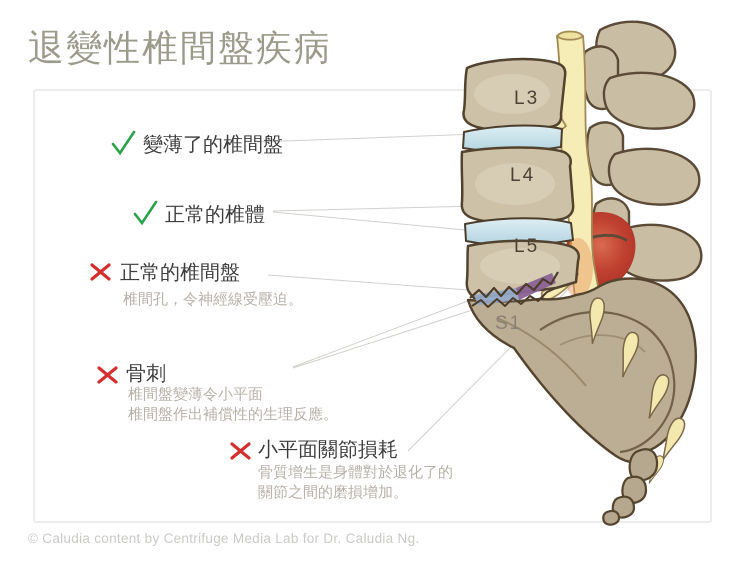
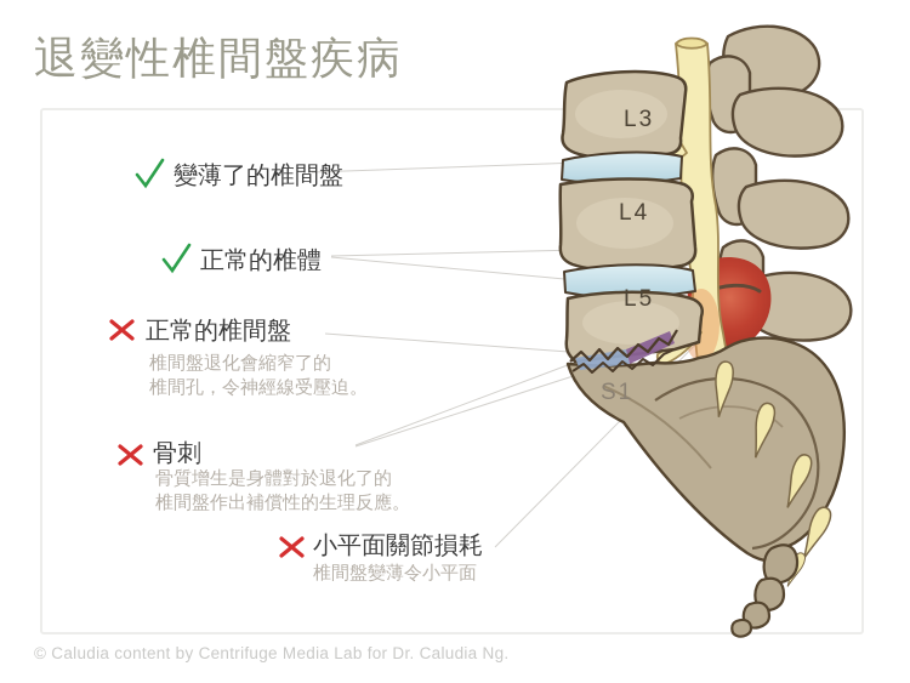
  退變性椎間盤疾病
  L3
  L4
  L5
  S1
  變薄了的椎間盤
  正常的椎體
  正常的椎間盤
+ 椎間盤退化會縮窄了的
  椎間孔，令神經線受壓迫。
  骨刺
- 椎間盤變薄令小平面
+ 骨質增生是身體對於退化了的
  椎間盤作出補償性的生理反應。
  小平面關節損耗
- 骨質增生是身體對於退化了的
+ 椎間盤變薄令小平面
- 關節之間的磨損增加。
  © Caludia content by Centrifuge Media Lab for Dr. Caludia Ng.
